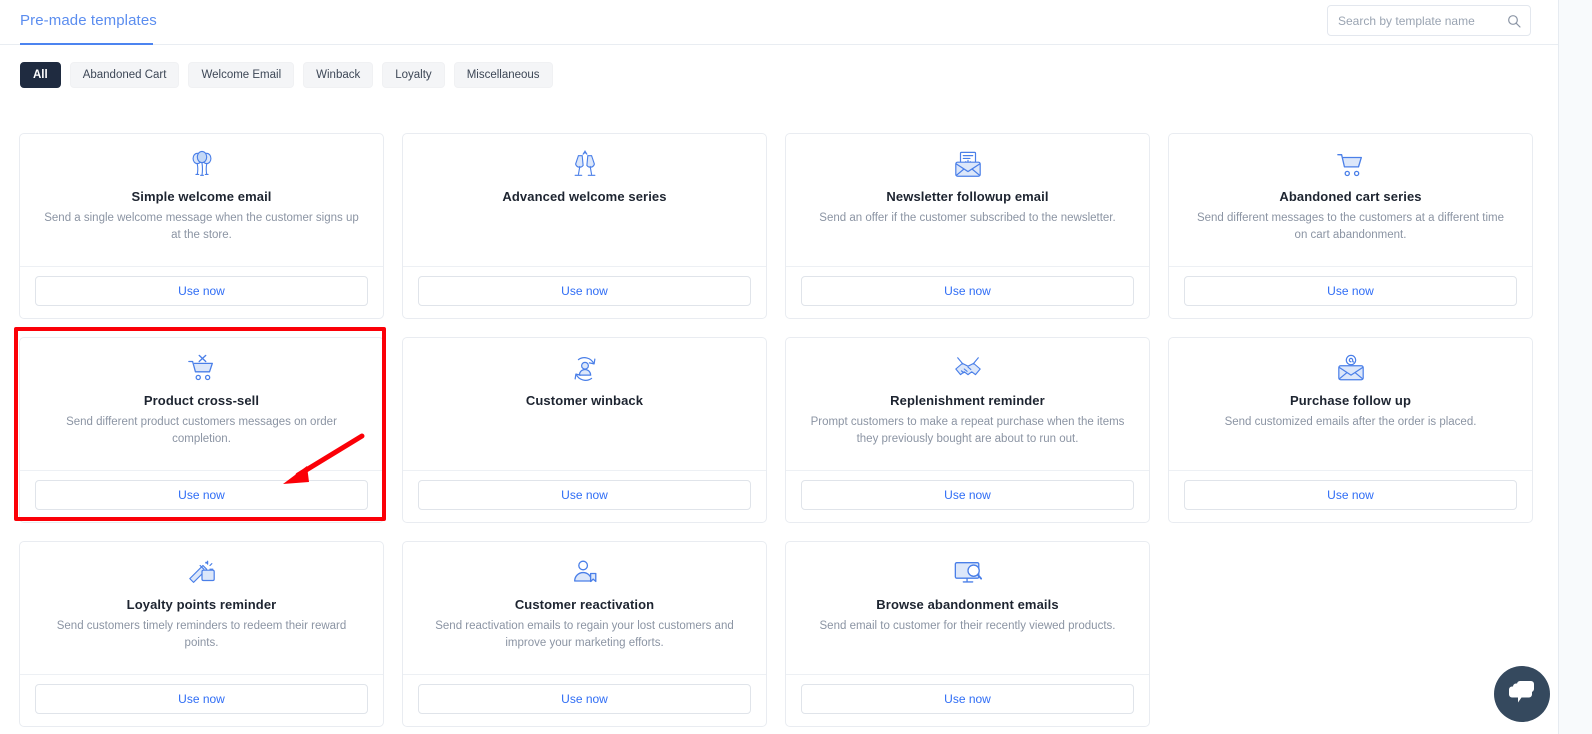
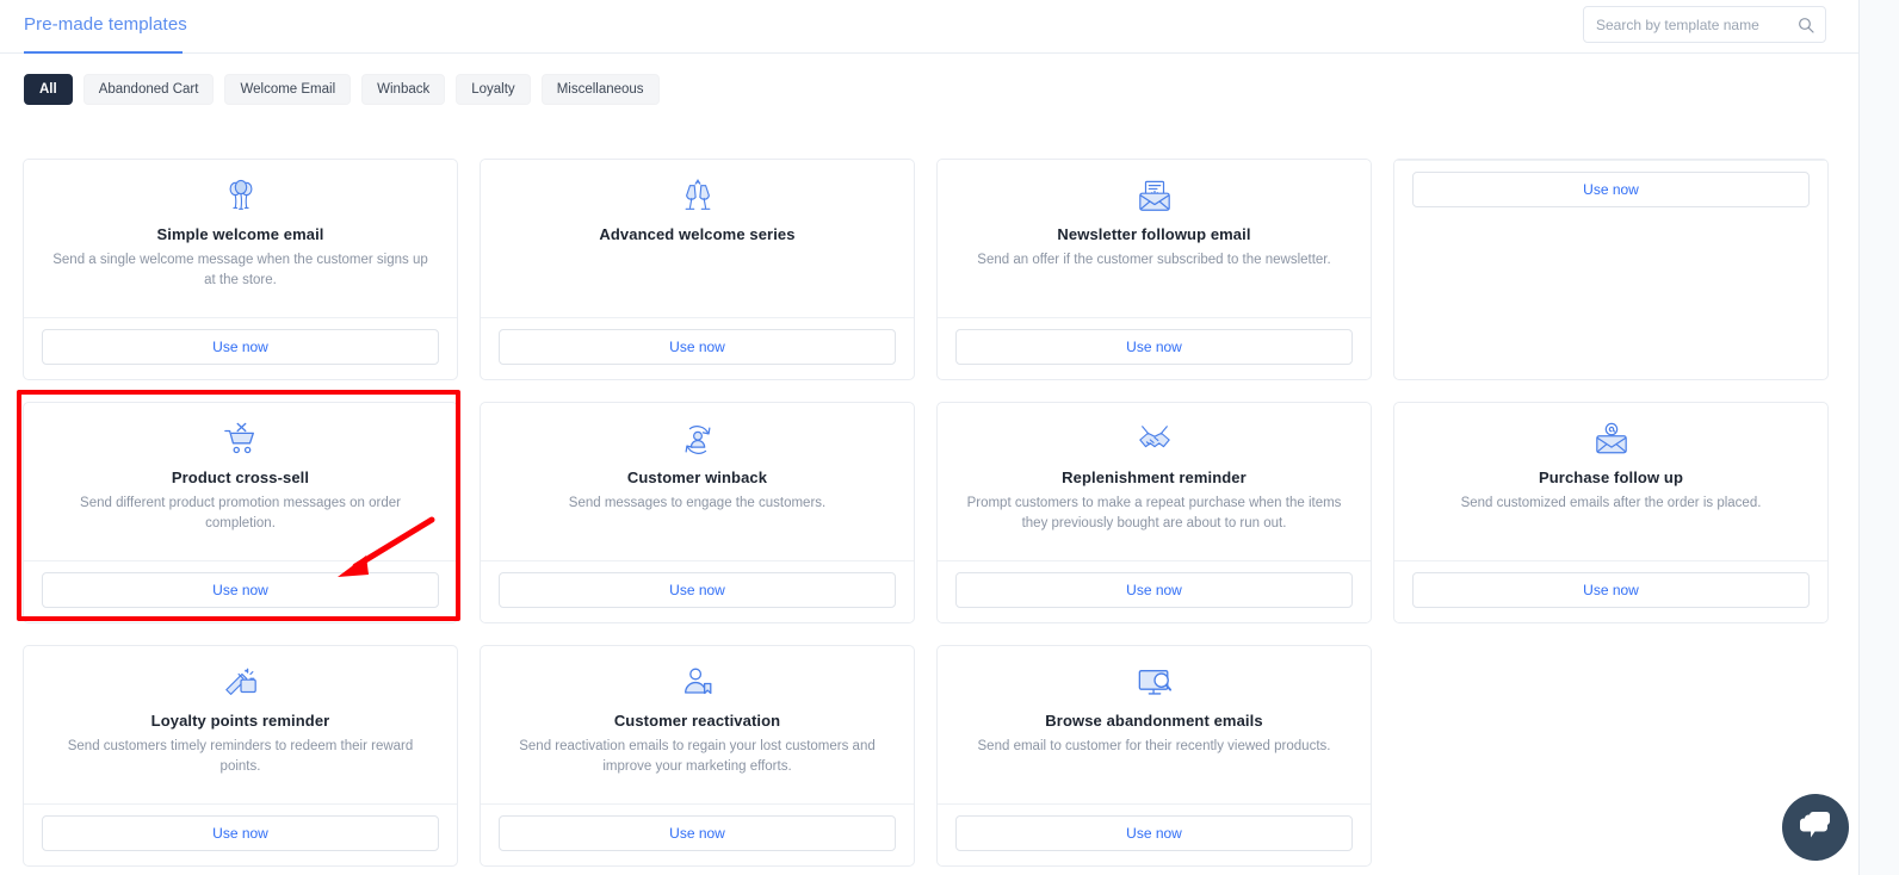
  Pre-made templates
  Search by template name
  All
  Abandoned Cart
  Welcome Email
  Winback
  Loyalty
  Miscellaneous
  Simple welcome email
  Send a single welcome message when the customer signs up at the store.
  Use now
  Advanced welcome series
  Use now
  Newsletter followup email
  Send an offer if the customer subscribed to the newsletter.
  Use now
- Abandoned cart series
- Send different messages to the customers at a different time on cart abandonment.
  Use now
  Product cross-sell
- Send different product customers messages on order completion.
+ Send different product promotion messages on order completion.
  Use now
  Customer winback
+ Send messages to engage the customers.
  Use now
  Replenishment reminder
  Prompt customers to make a repeat purchase when the items they previously bought are about to run out.
  Use now
  Purchase follow up
  Send customized emails after the order is placed.
  Use now
  Loyalty points reminder
  Send customers timely reminders to redeem their reward points.
  Use now
  Customer reactivation
  Send reactivation emails to regain your lost customers and improve your marketing efforts.
  Use now
  Browse abandonment emails
  Send email to customer for their recently viewed products.
  Use now
